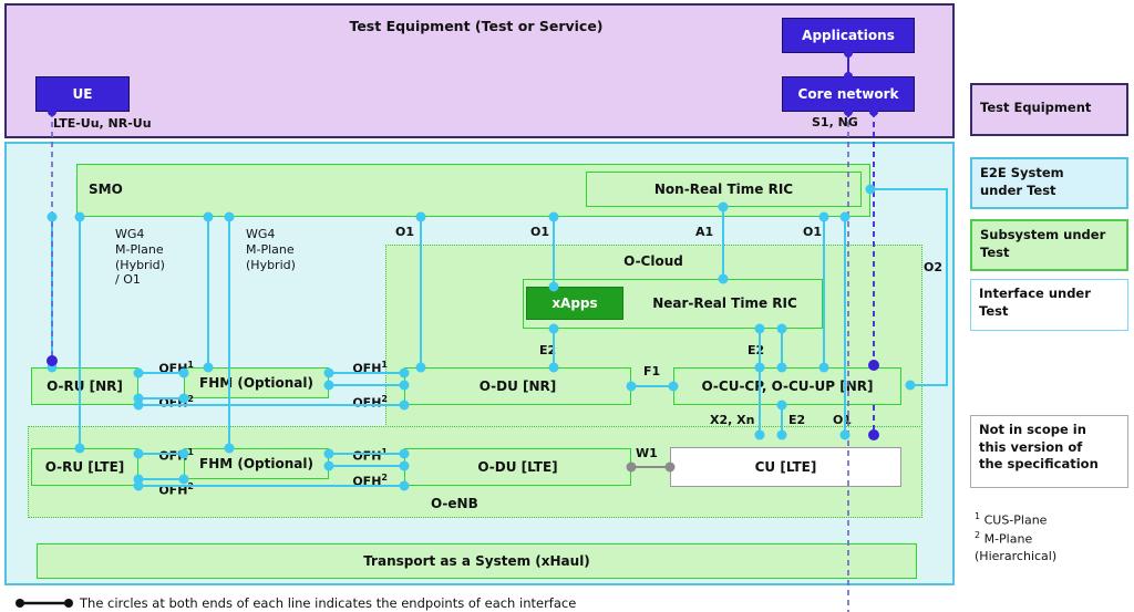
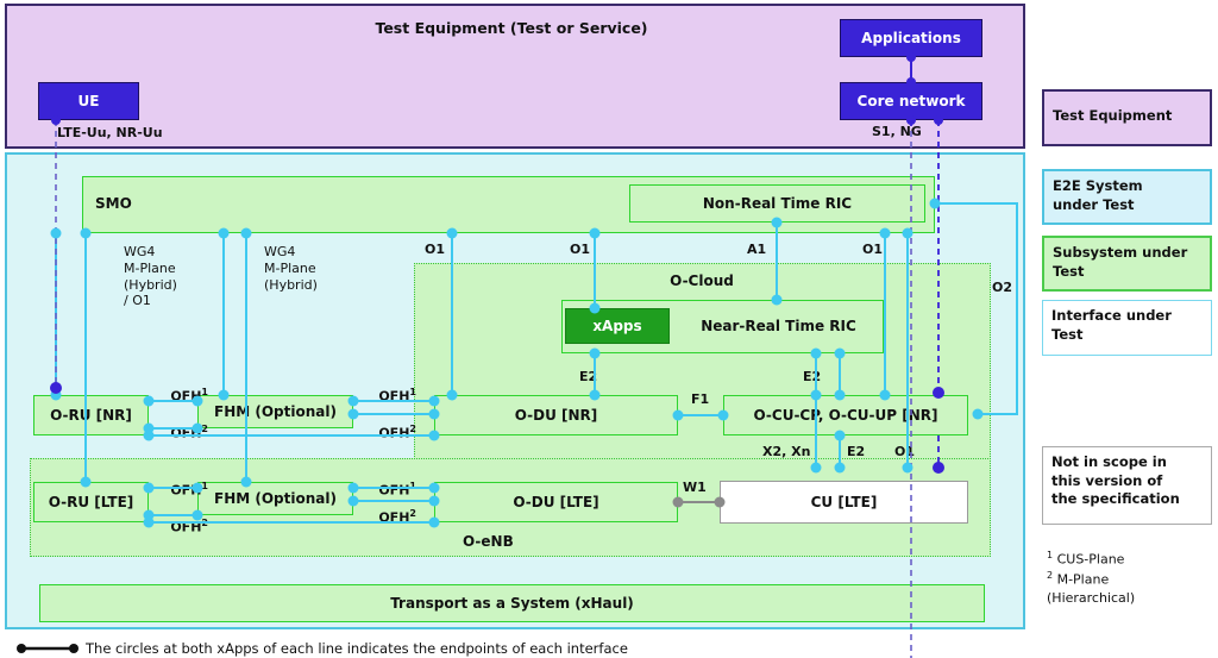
  Test Equipment (Test or Service)
  UE
  LTE-Uu, NR-Uu
  Applications
  Core network
  S1, NG
  SMO
  Non-Real Time RIC
  O-Cloud
  Near-Real Time RIC
  xApps
  O-eNB
  O-R [NR]
  FHM (Optional)
  O-DU [NR]
  O-CU-CP, O-CU-UP [NR]
  O-RU [LTE]
  FHM (Optional)
  O-DU [LTE]
  CU [LTE]
  Transport as a System (xHaul)
  WG4
  M-Plane
  (Hybrid)
  / O1
  WG4
  M-Plane
  (Hybrid)
  O1
  O1
  A1
  O1
  O2
  E2
  F1
  W1
  X2, Xn
  E2
  O1
  OF 1
  OF 2
  OFH1
  OFH2
  OF 1
  OFH
  OFH1
  OFH2
  Test Equipment
  E2E System
  under Test
  Subsystem under
  Test
  Interface under
  Test
  Not in scope in
  this version of
  the specification
  1 CUS-Plane
  2 M-Plane
  (Hierarchical)
- The circles at both ends of each line indicates the endpoints of each interface
+ The circles at both xApps of each line indicates the endpoints of each interface
